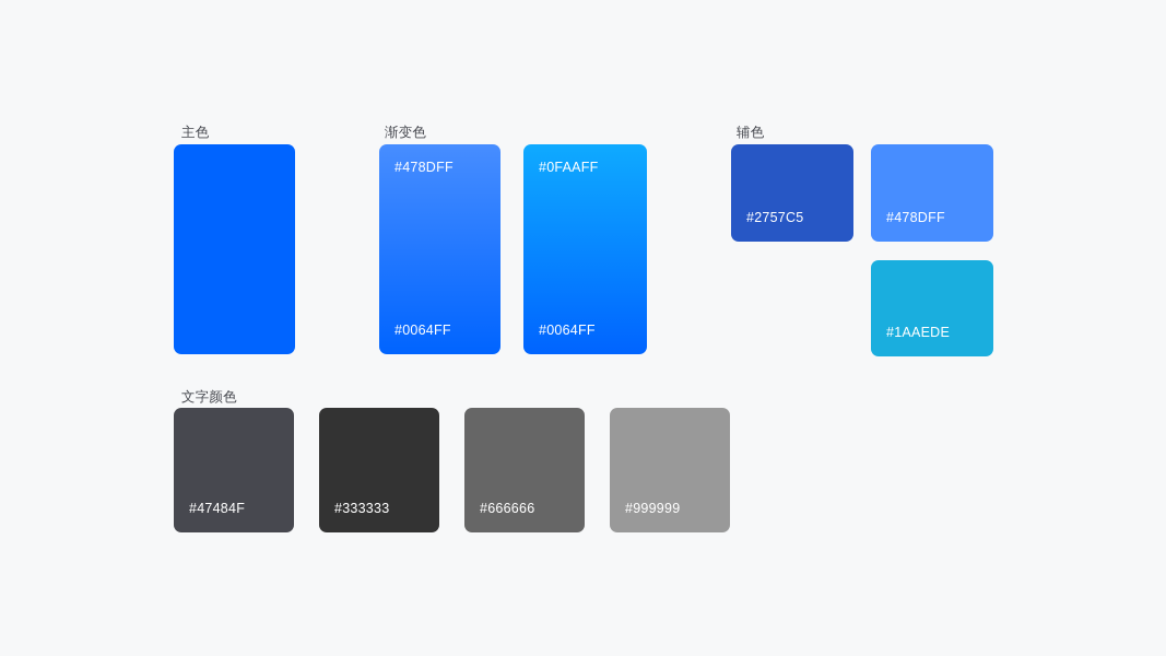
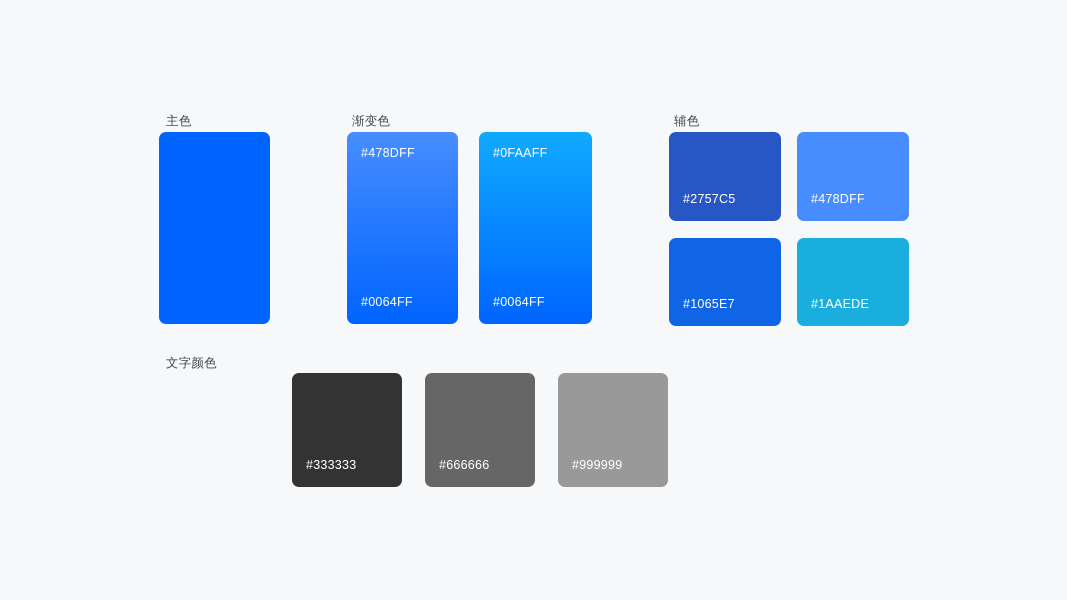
  主色
  渐变色
  #478DFF
  #0064FF
  #0FAAFF
  #0064FF
  辅色
  #2757C5
  #478DFF
+ #1065E7
  #1AAEDE
  文字颜色
- #47484F
  #333333
  #666666
  #999999
